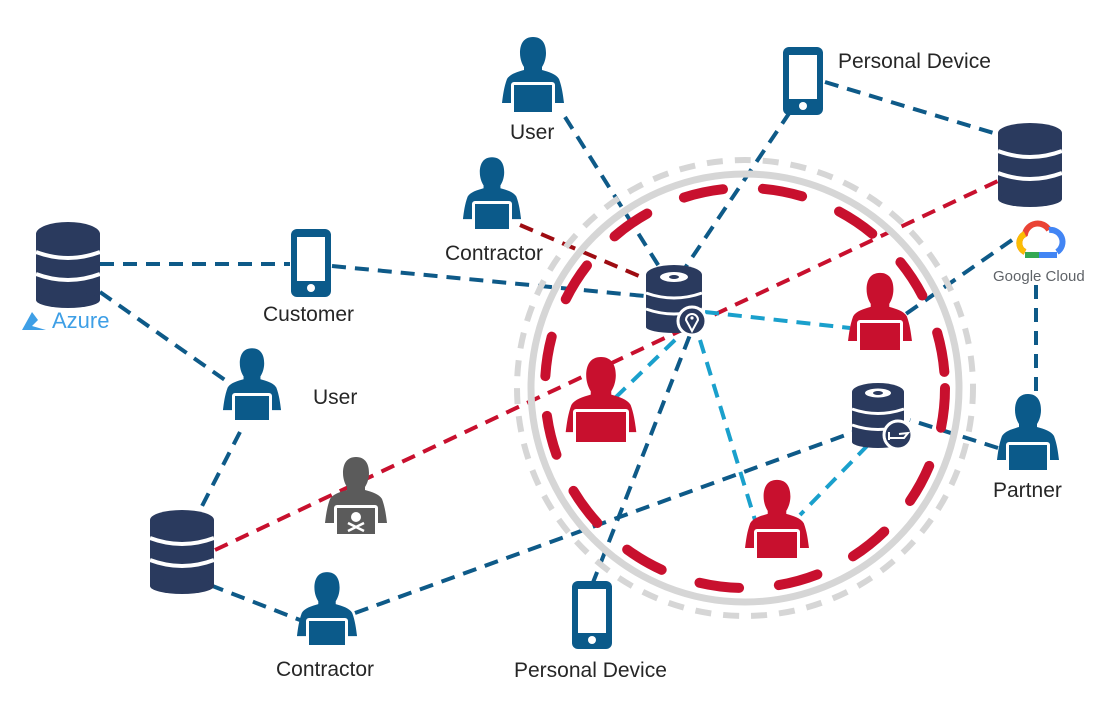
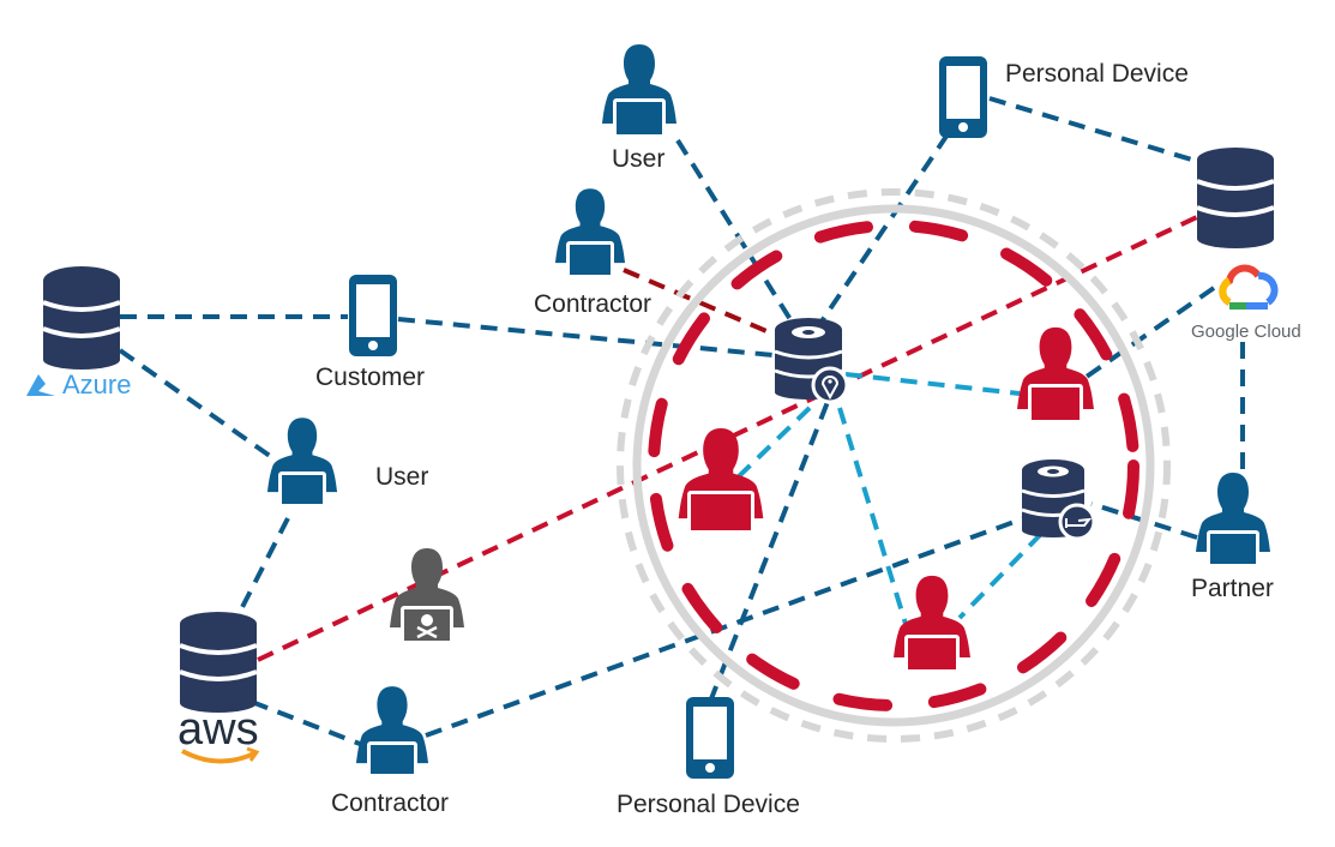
  Azure
+ aws
  Google Cloud
  User
  Contractor
  User
  Contractor
  Partner
  Personal Device
  Customer
  Personal Device
